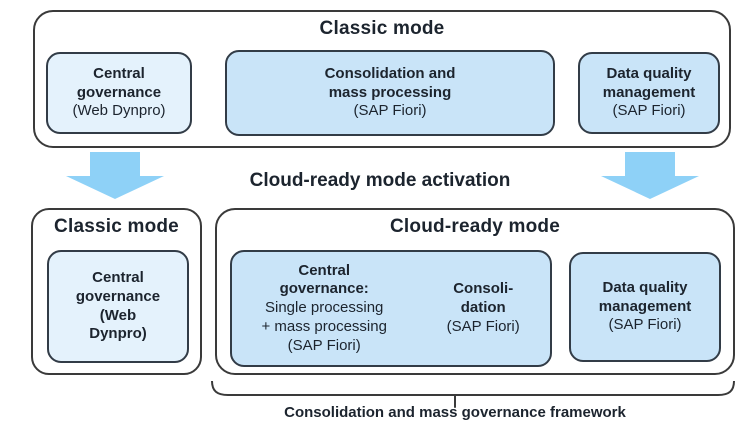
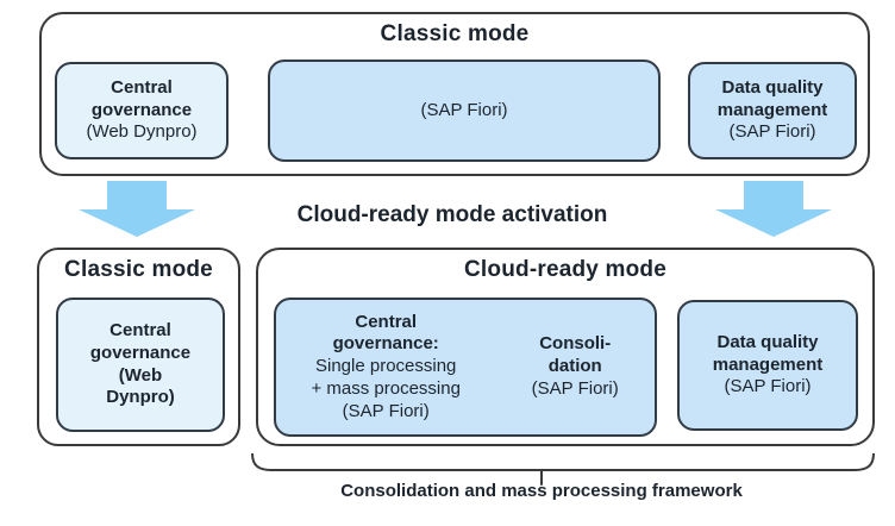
  Classic mode
  Central
  governance
  (Web Dynpro)
- Consolidation and
- mass processing
  (SAP Fiori)
  Data quality
  management
  (SAP Fiori)
  Cloud-ready mode activation
  Classic mode
  Central
  governance
  (Web
  Dynpro)
  Cloud-ready mode
  Central
  governance:
  Single processing
  + mass processing
  (SAP Fiori)
  Consoli-
  dation
  (SAP Fiori)
  Data quality
  management
  (SAP Fiori)
- Consolidation and mass governance framework
+ Consolidation and mass processing framework
